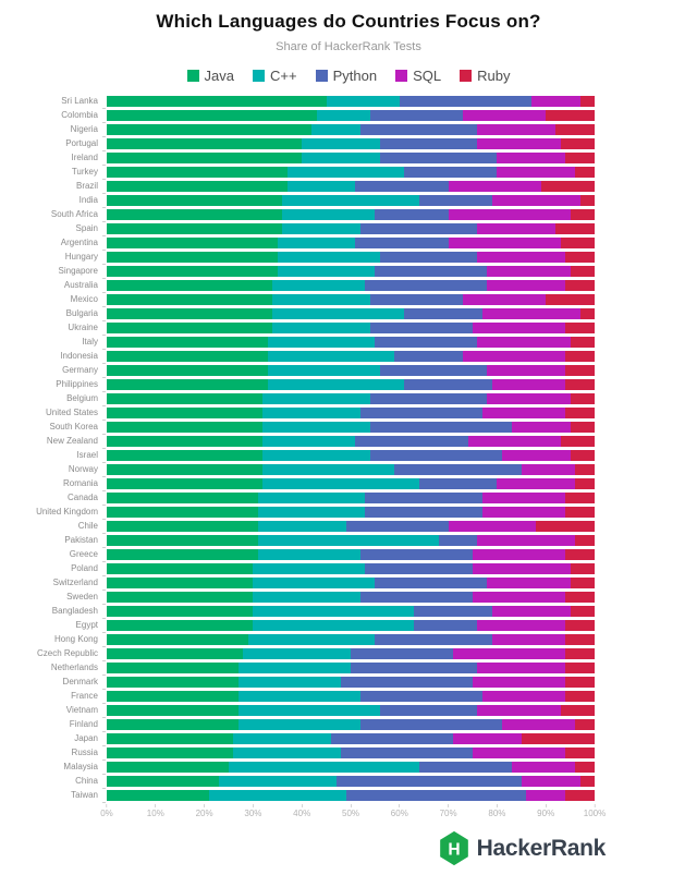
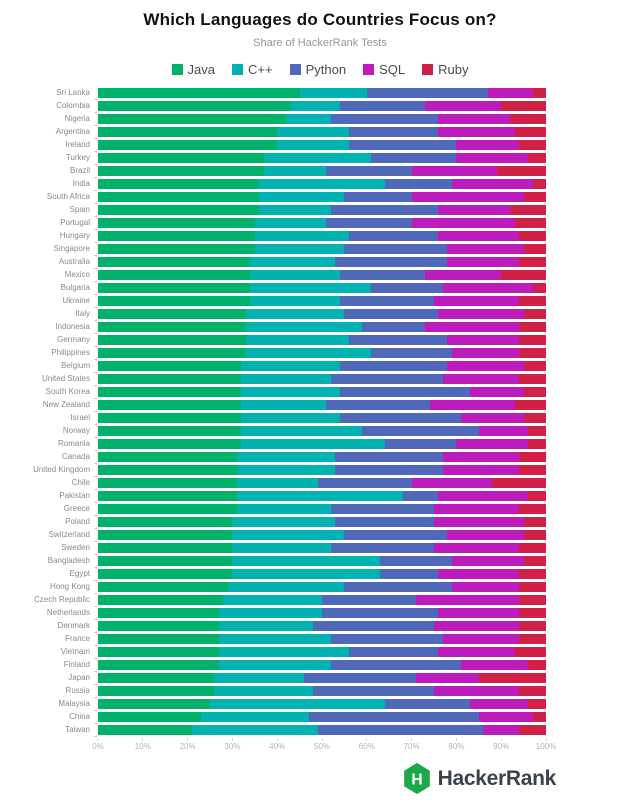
  Which Languages do Countries Focus on?
  Share of HackerRank Tests
  Java
  C++
  Python
  SQL
  Ruby
  Sri Lanka
  Colombia
  Nigeria
- Portugal
+ Argentina
  Ireland
  Turkey
  Brazil
  India
  South Africa
  Spain
- Argentina
+ Portugal
  Hungary
  Singapore
  Australia
  Mexico
  Bulgaria
  Ukraine
  Italy
  Indonesia
  Germany
  Philippines
  Belgium
  United States
  South Korea
  New Zealand
  Israel
  Norway
  Romania
  Canada
  United Kingdom
  Chile
  Pakistan
  Greece
  Poland
  Switzerland
  Sweden
  Bangladesh
  Egypt
  Hong Kong
  Czech Republic
  Netherlands
  Denmark
  France
  Vietnam
  Finland
  Japan
  Russia
  Malaysia
  China
  Taiwan
  0%
  10%
  20%
  30%
  40%
  50%
  60%
  70%
  80%
  90%
  100%
  H
  HackerRank
